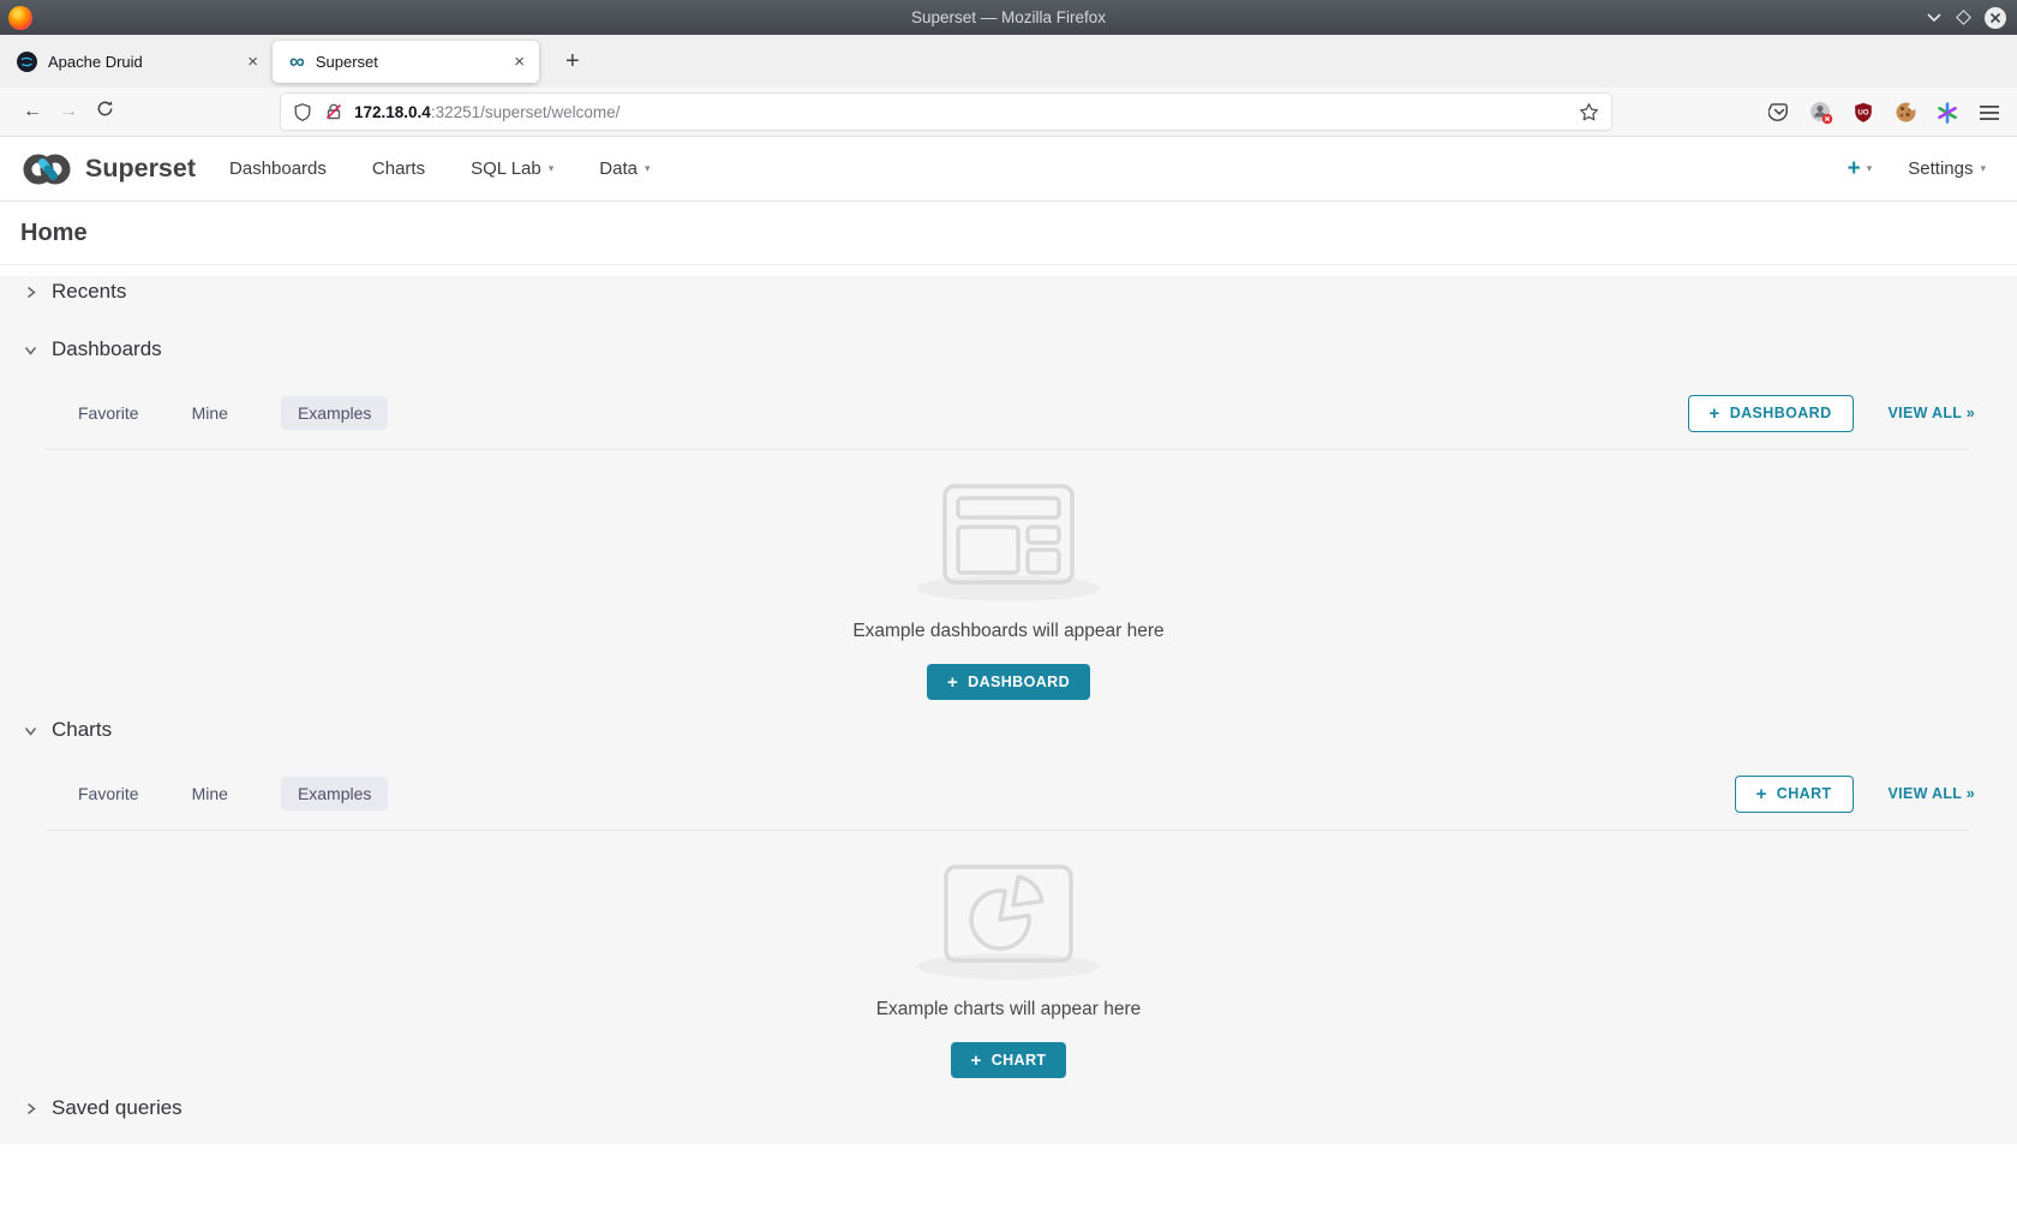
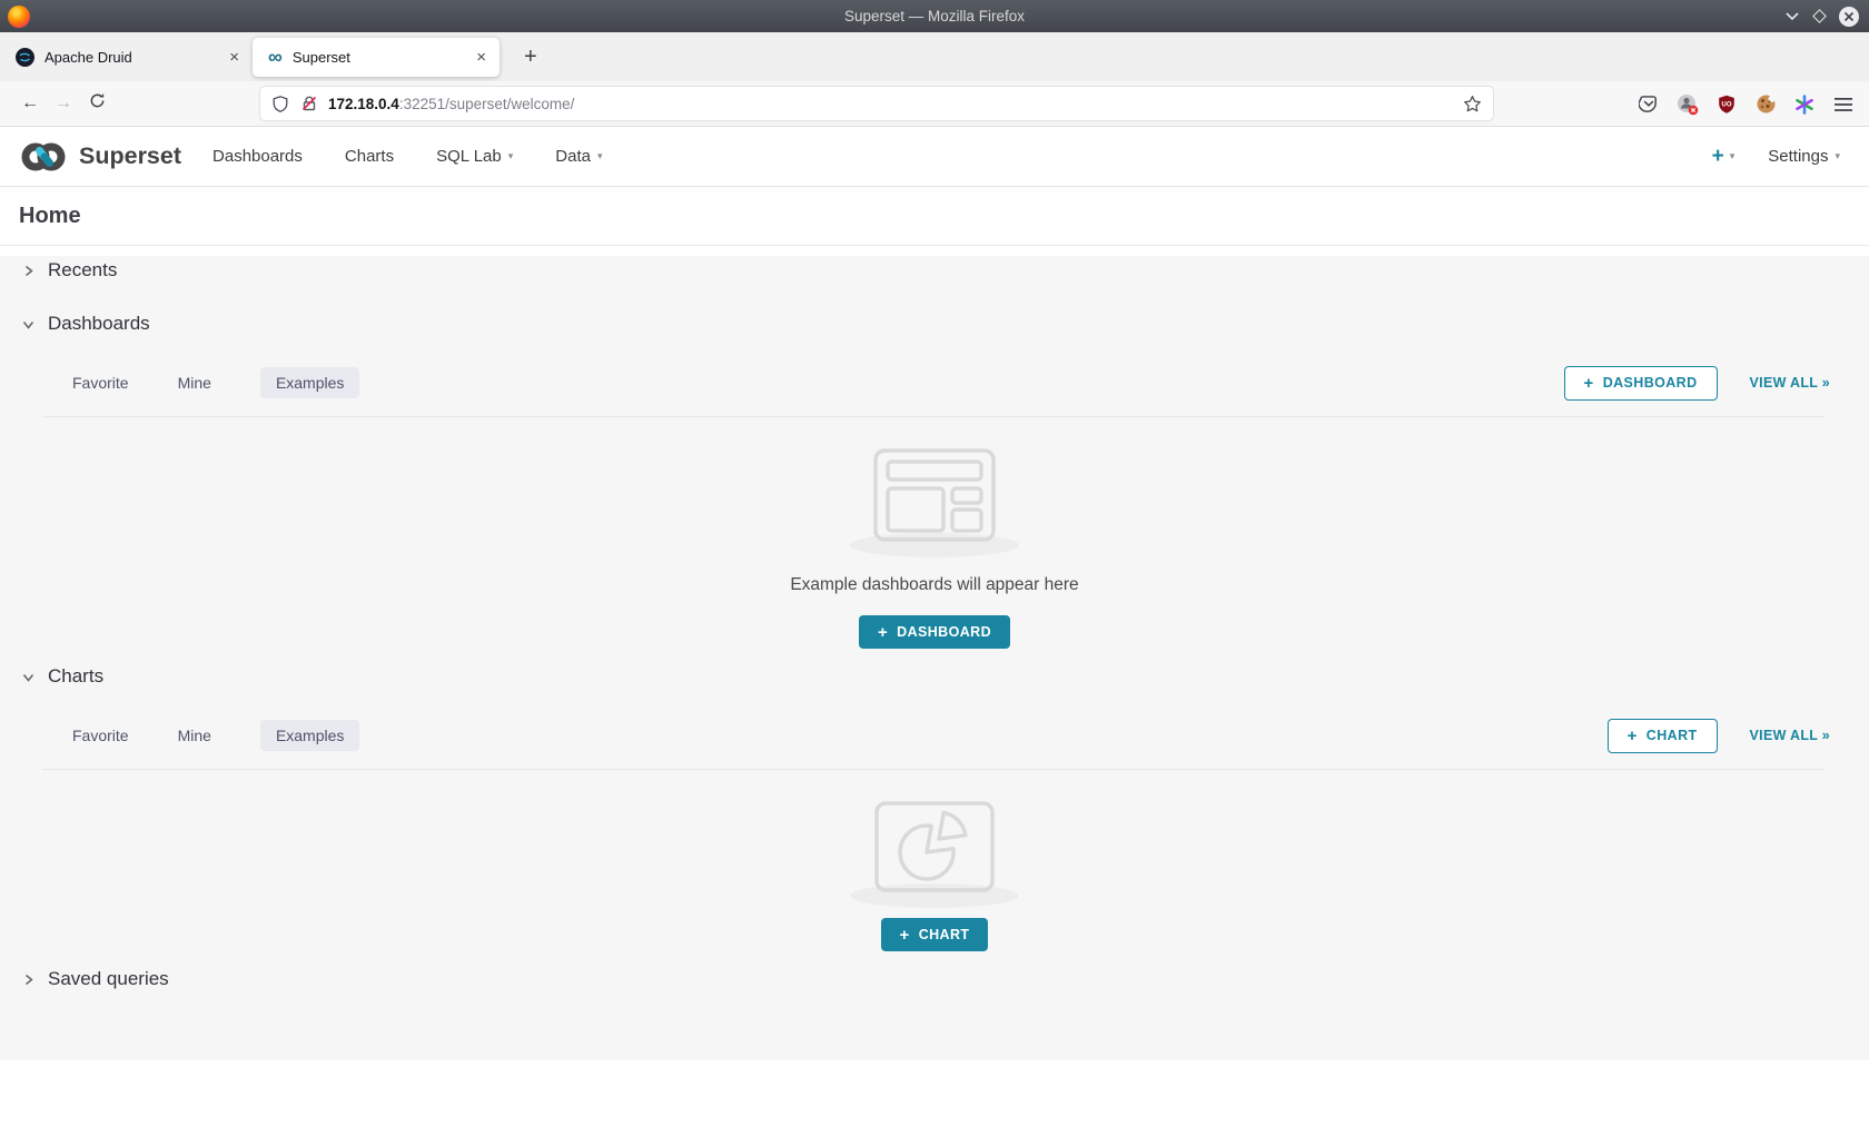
  Superset — Mozilla Firefox
  Apache Druid
  ×
  ∞
  Superset
  ×
  +
  ←
  →
  172.18.0.4:32251/superset/welcome/
  Superset
  Dashboards
  Charts
  SQL Lab
  ▾
  Data
  ▾
  +
  ▾
  Settings
  ▾
  Home
  Recents
  Dashboards
  Favorite
  Mine
  Examples
  +
  DASHBOARD
  VIEW ALL »
  Example dashboards will appear here
  +
  DASHBOARD
  Charts
  Favorite
  Mine
  Examples
  +
  CHART
  VIEW ALL »
- Example charts will appear here
  +
  CHART
  Saved queries
